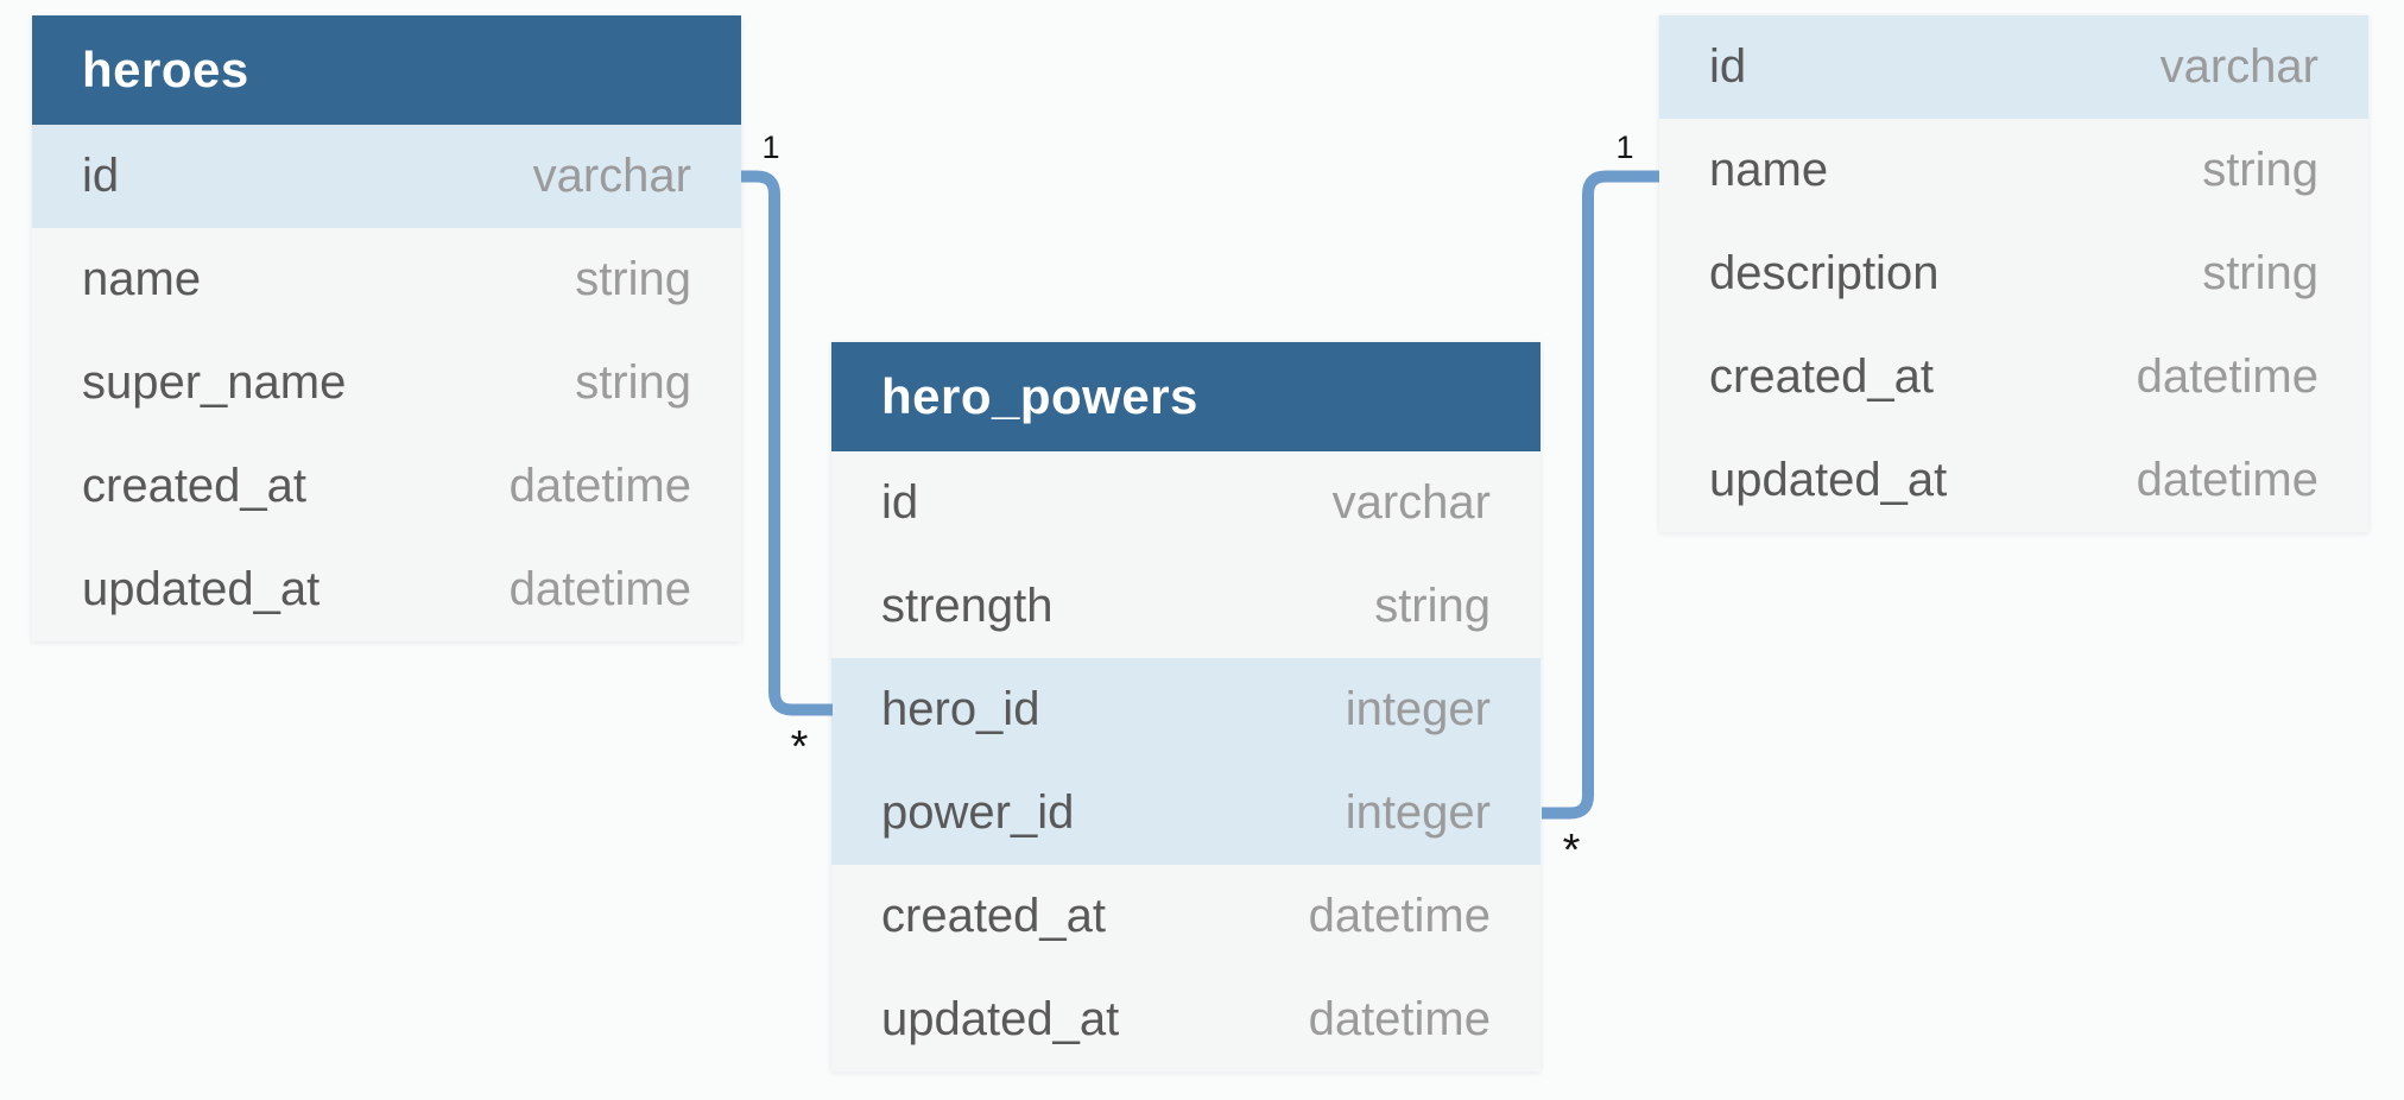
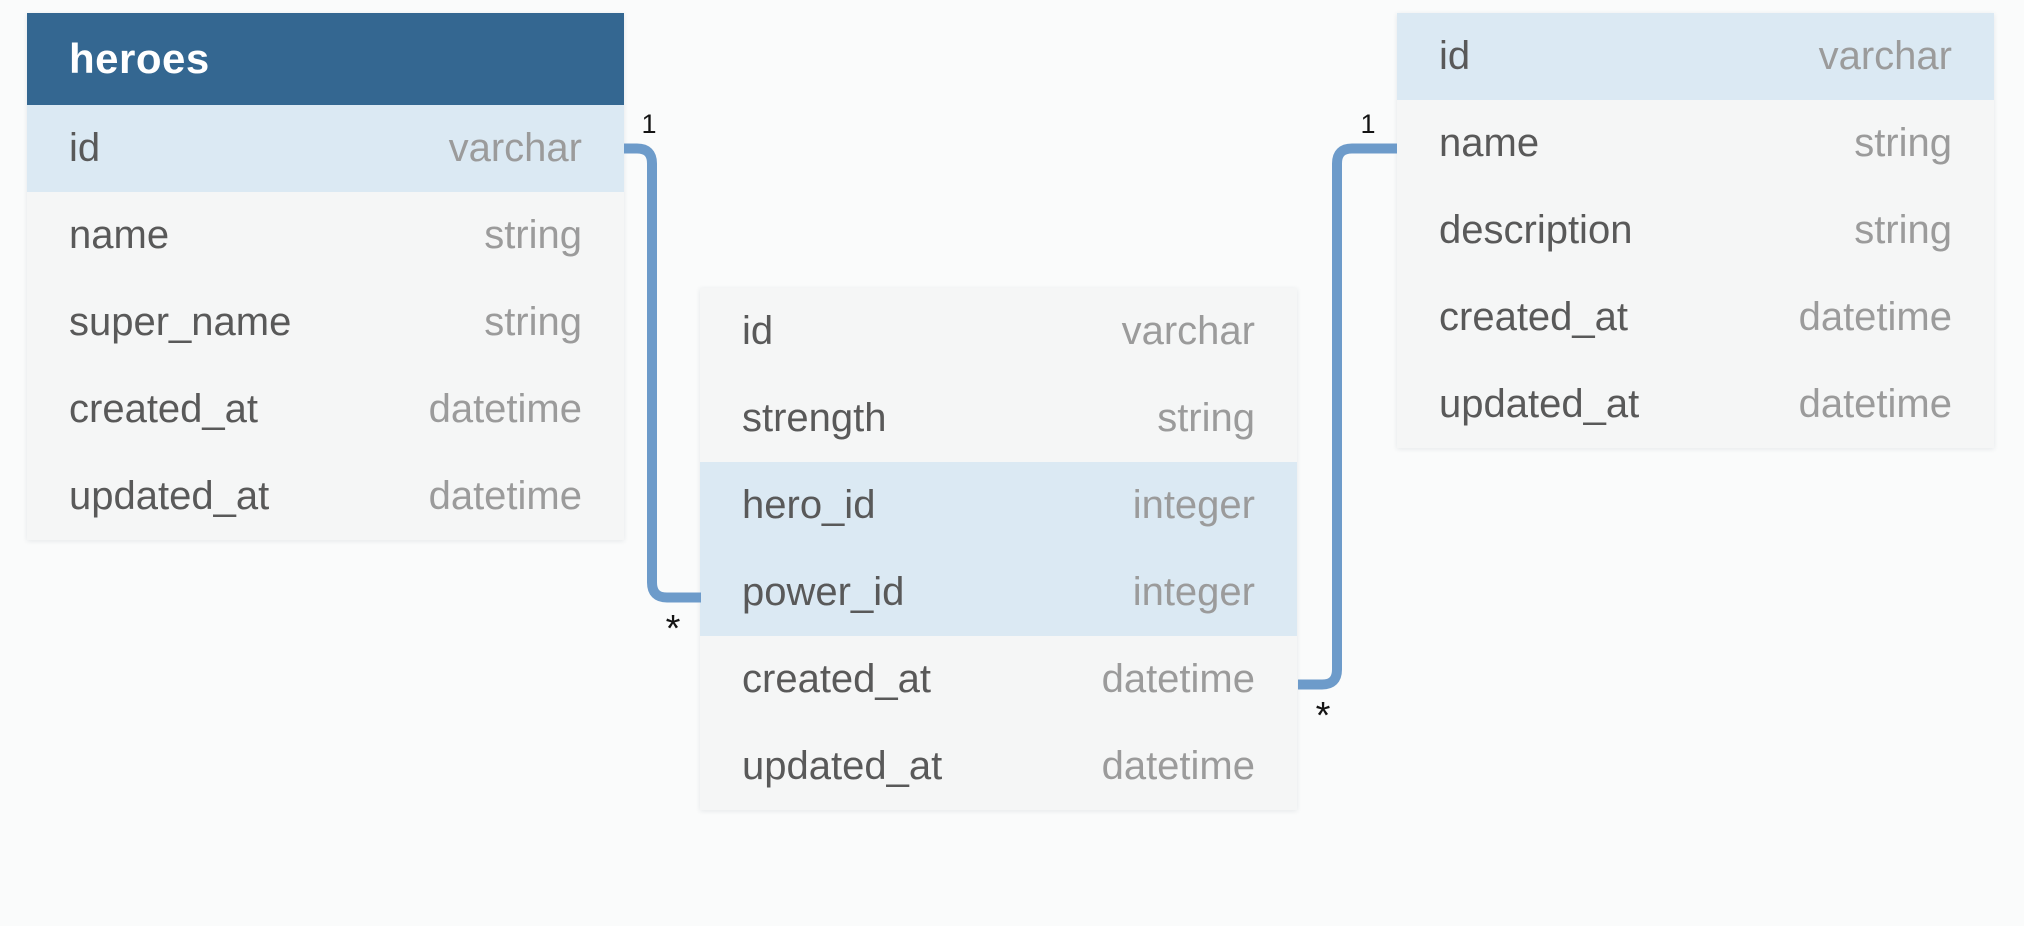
  heroes
  id
  varchar
  name
  string
  super_name
  string
  created_at
  datetime
  updated_at
  datetime
- hero_powers
  id
  varchar
  strength
  string
  hero_id
  integer
  power_id
  integer
  created_at
  datetime
  updated_at
  datetime
  id
  varchar
  name
  string
  description
  string
  created_at
  datetime
  updated_at
  datetime
  1
  *
  1
  *
